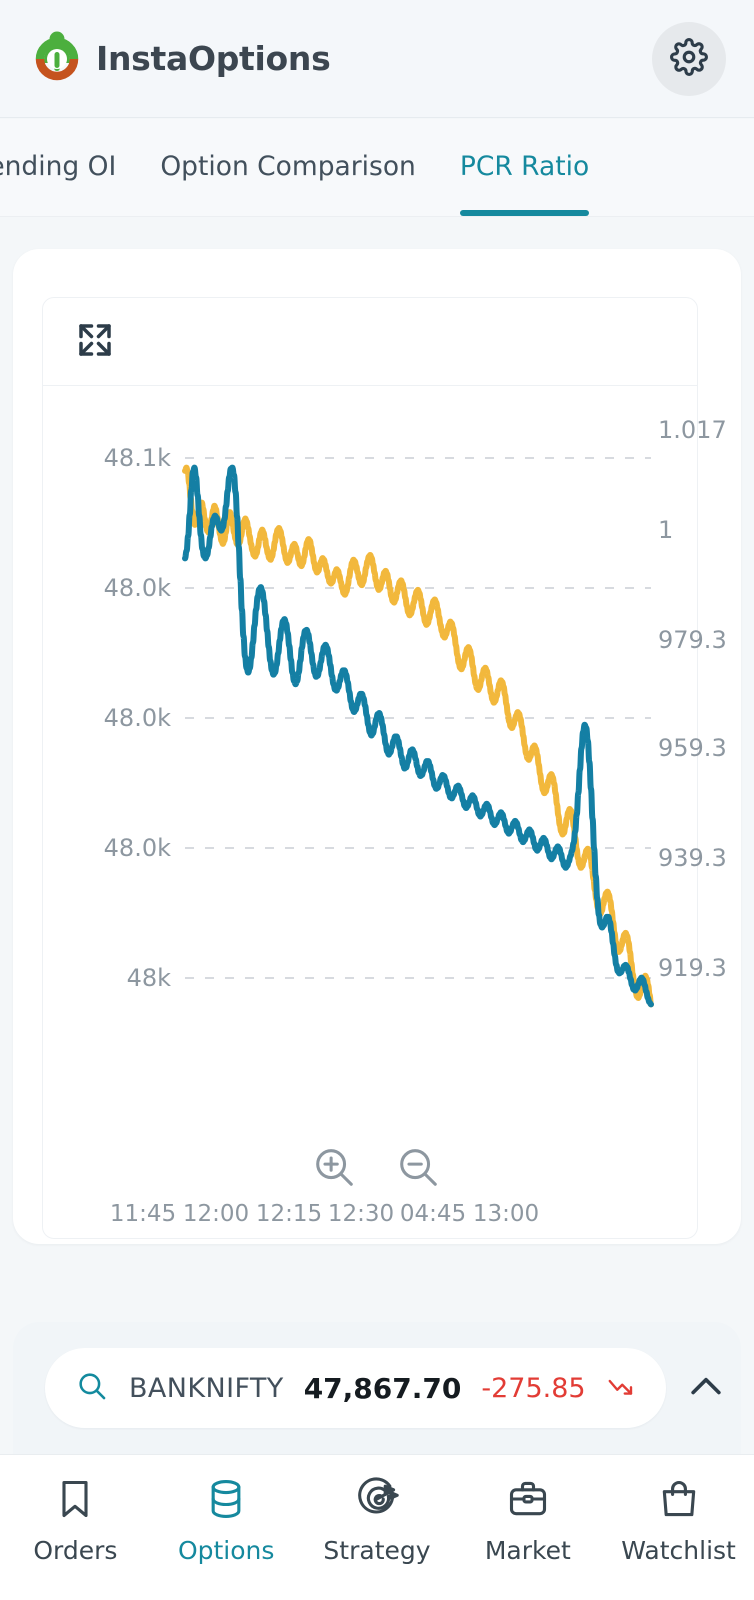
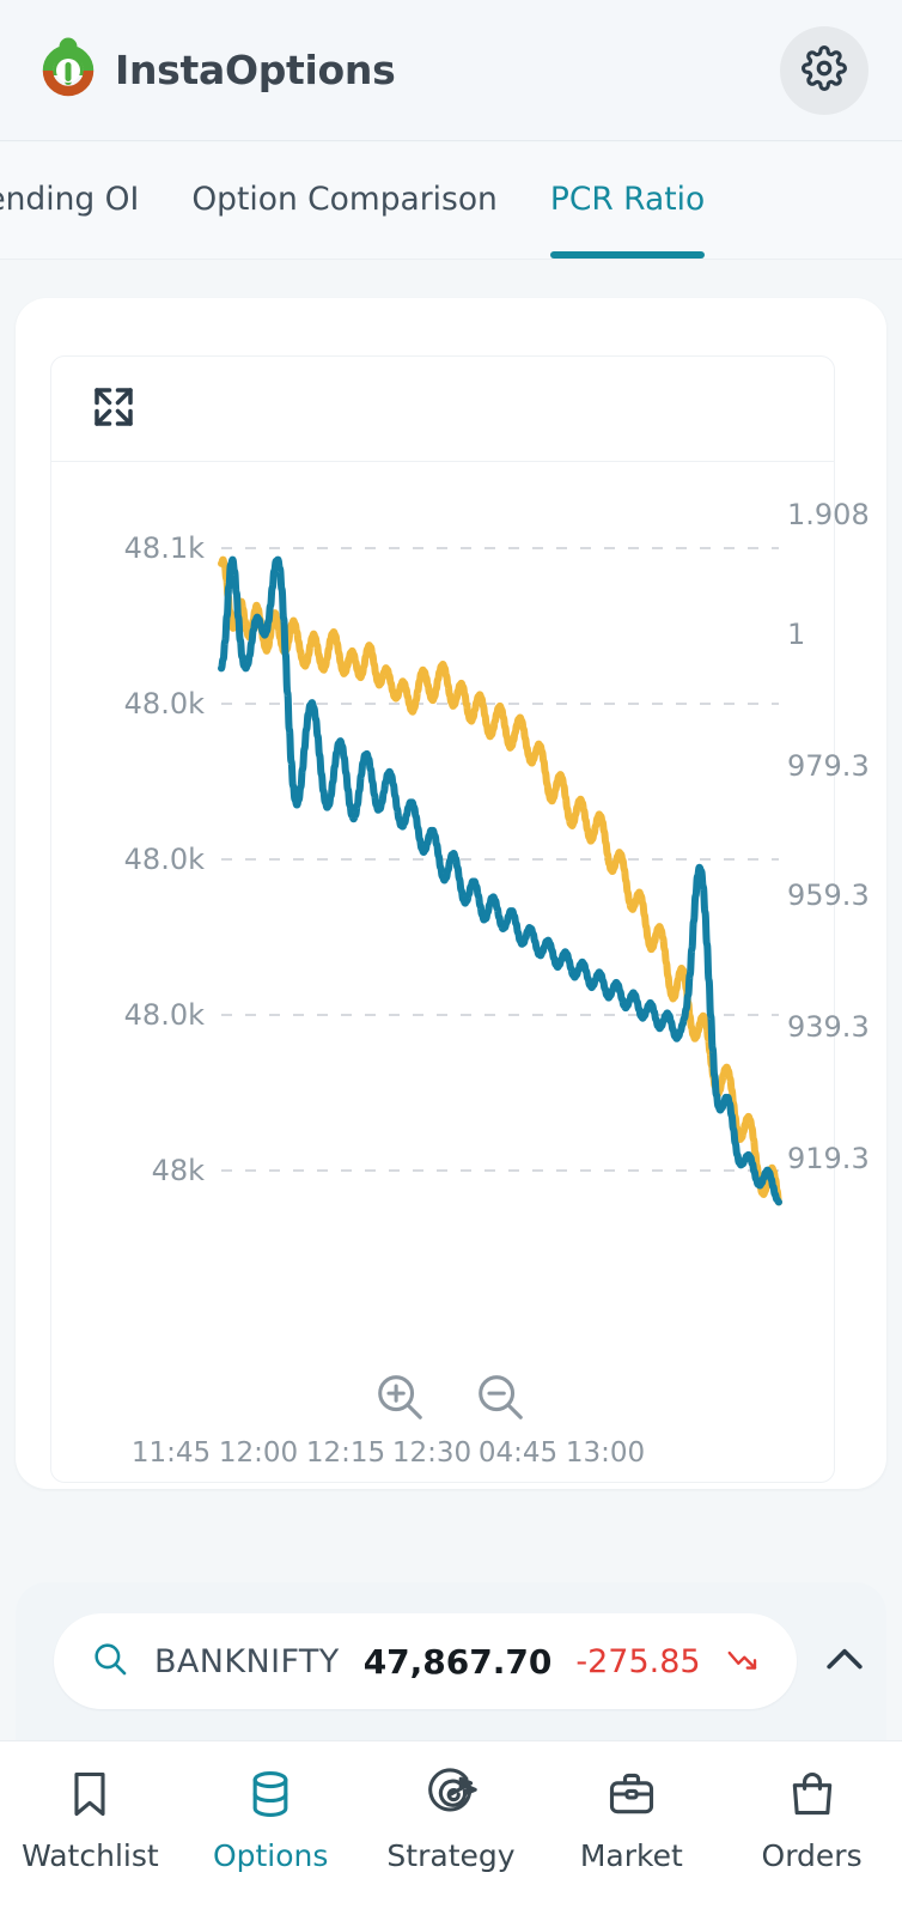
  InstaOptions
  nding OI
  Option Comparison
  PCR Ratio
  48.1k
  48.0k
  48.0k
  48.0k
  48k
- 1.017
+ 1.908
  1
  979.3
  959.3
  939.3
  919.3
  11:45
  12:00
  12:15
  12:30
  04:45
  13:00
  BANKNIFTY
  47,867.70
  -275.85
- Orders
+ Watchlist
  Options
  Strategy
  Market
- Watchlist
+ Orders
